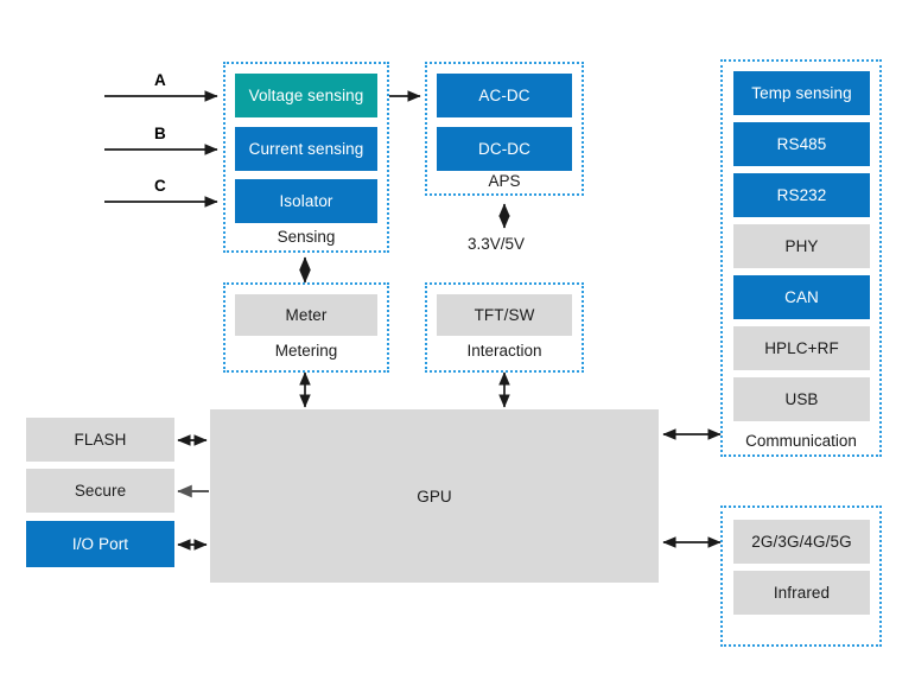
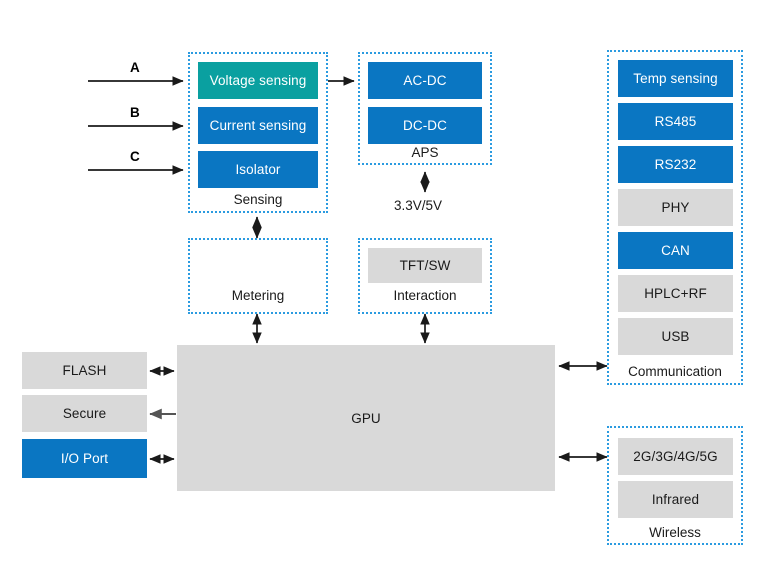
  A
  B
  C
  Voltage sensing
  Current sensing
  Isolator
  Sensing
  AC-DC
  DC-DC
  APS
  3.3V/5V
- Meter
  Metering
  TFT/SW
  Interaction
  Temp sensing
  RS485
  RS232
  PHY
  CAN
  HPLC+RF
  USB
  Communication
  2G/3G/4G/5G
  Infrared
+ Wireless
  FLASH
  Secure
  I/O Port
  GPU
